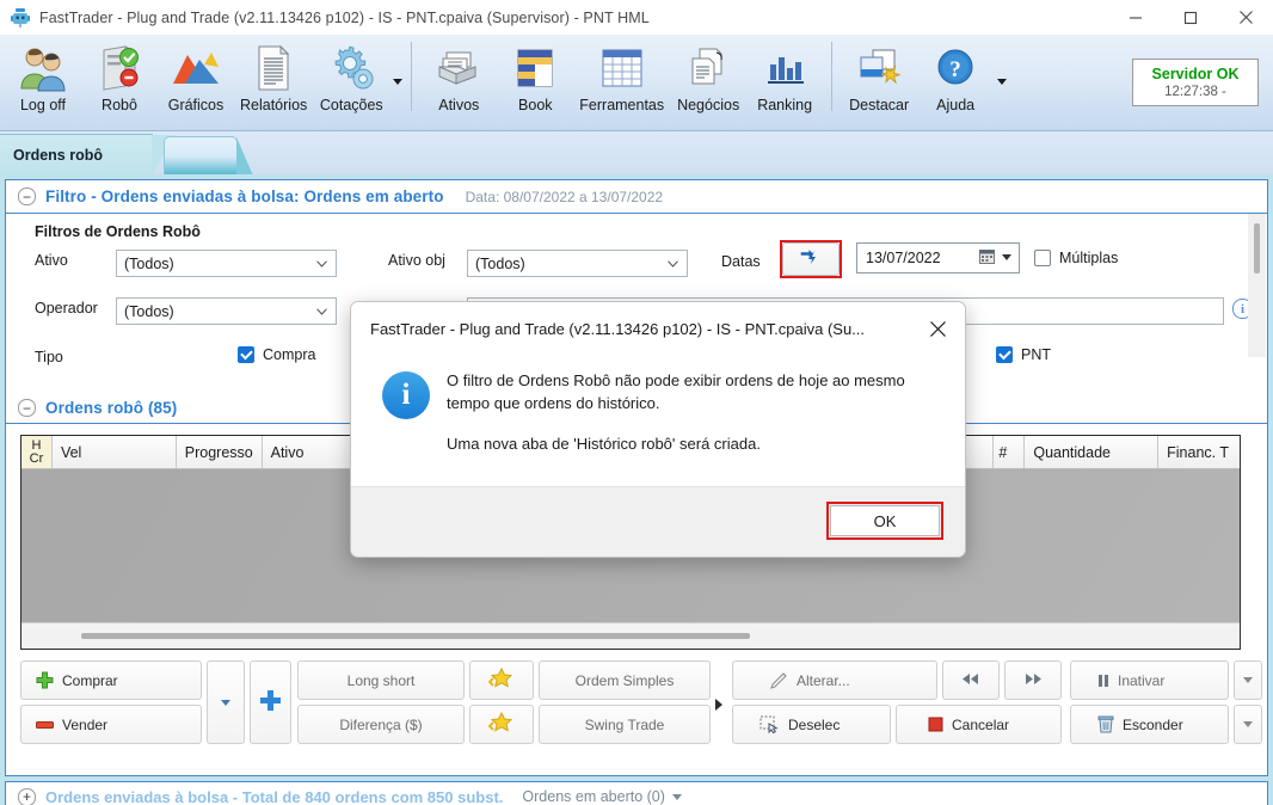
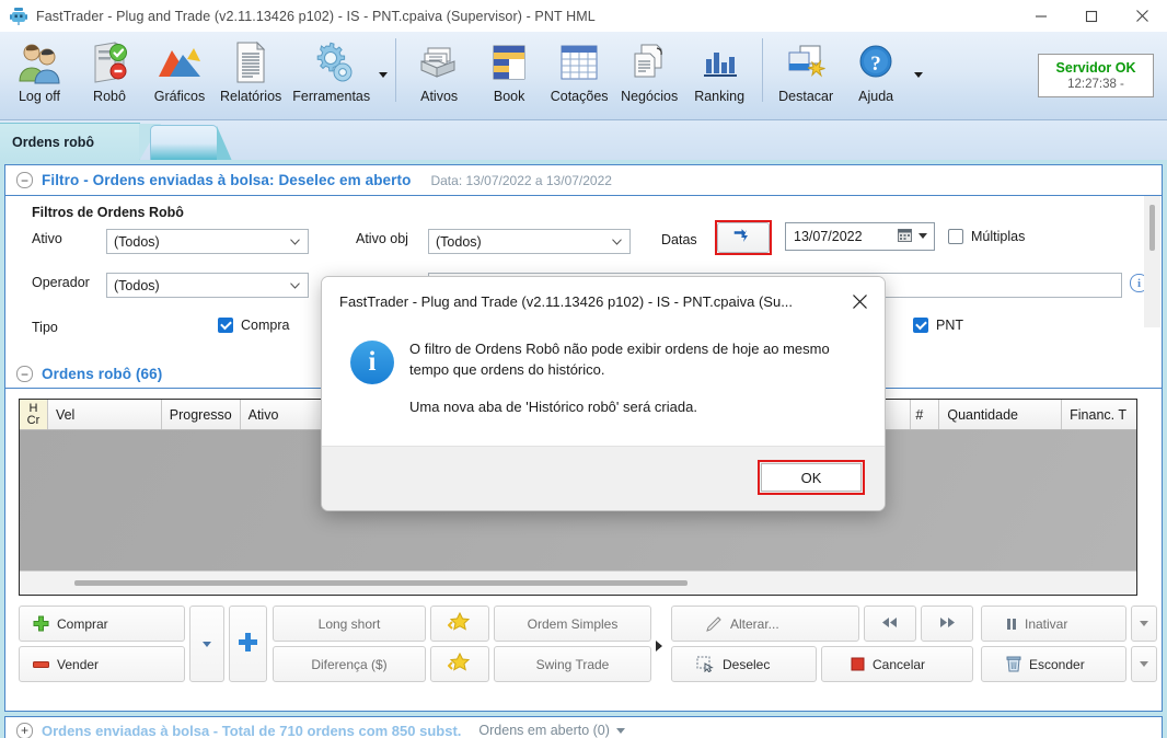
  FastTrader - Plug and Trade (v2.11.13426 p102) - IS - PNT.cpaiva (Supervisor) - PNT HML
  Log off
  Robô
  Gráficos
  Relatórios
- Cotações
+ Ferramentas
  Ativos
  Book
- Ferramentas
+ Cotações
  Negócios
  Ranking
  Destacar
  ?
  Ajuda
  Servidor OK
  12:27:38 -
  Ordens robô
  −
- Filtro - Ordens enviadas à bolsa: Ordens em aberto
+ Filtro - Ordens enviadas à bolsa: Deselec em aberto
- Data: 08/07/2022 a 13/07/2022
+ Data: 13/07/2022 a 13/07/2022
  Filtros de Ordens Robô
  Ativo
  (Todos)
  Ativo obj
  (Todos)
  Datas
  13/07/2022
  Múltiplas
  Operador
  (Todos)
  i
  Tipo
  Compra
  PNT
  −
- Ordens robô (85)
+ Ordens robô (66)
  H
  Cr
  Vel
  Progresso
  Ativo
  #
  Quantidade
  Financ. T
  Comprar
  Vender
  Long short
  Diferença ($)
  Ordem Simples
  Swing Trade
  Alterar...
  Inativar
  Deselec
  Cancelar
  Esconder
  +
- Ordens enviadas à bolsa - Total de 840 ordens com 850 subst.
+ Ordens enviadas à bolsa - Total de 710 ordens com 850 subst.
  Ordens em aberto (0)
  FastTrader - Plug and Trade (v2.11.13426 p102) - IS - PNT.cpaiva (Su...
  i
  O filtro de Ordens Robô não pode exibir ordens de hoje ao mesmo tempo que ordens do histórico.
  Uma nova aba de 'Histórico robô' será criada.
  OK
